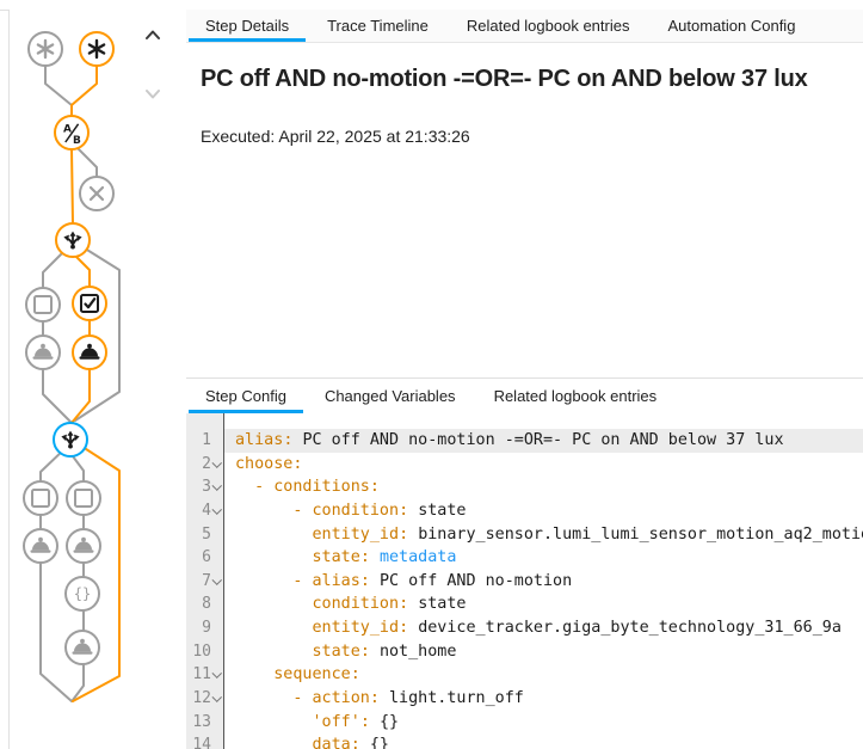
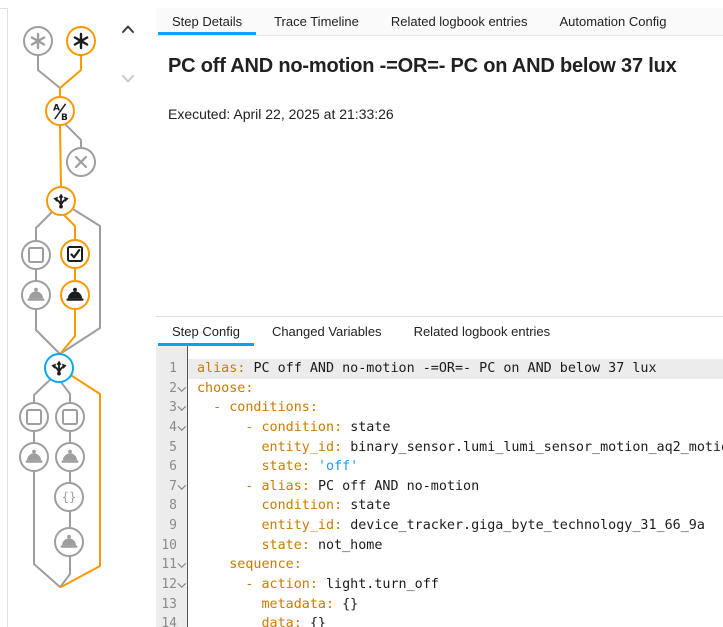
  Step Details
  Trace Timeline
  Related logbook entries
  Automation Config
  PC off AND no-motion -=OR=- PC on AND below 37 lux
  Executed: April 22, 2025 at 21:33:26
  Step Config
  Changed Variables
  Related logbook entries
  1
  2
  3
  4
  5
  6
  7
  8
  9
  10
  11
  12
  13
  14
  alias: PC off AND no-motion -=OR=- PC on AND below 37 lux
  choose:
  - conditions:
  - condition: state
  entity_id: binary_sensor.lumi_lumi_sensor_motion_aq2_moti
- state: metadata
+ state: 'off'
  - alias: PC off AND no-motion
  condition: state
  entity_id: device_tracker.giga_byte_technology_31_66_9a
  state: not_home
  sequence:
  - action: light.turn_off
- 'off': {}
+ metadata: {}
  data: {}
